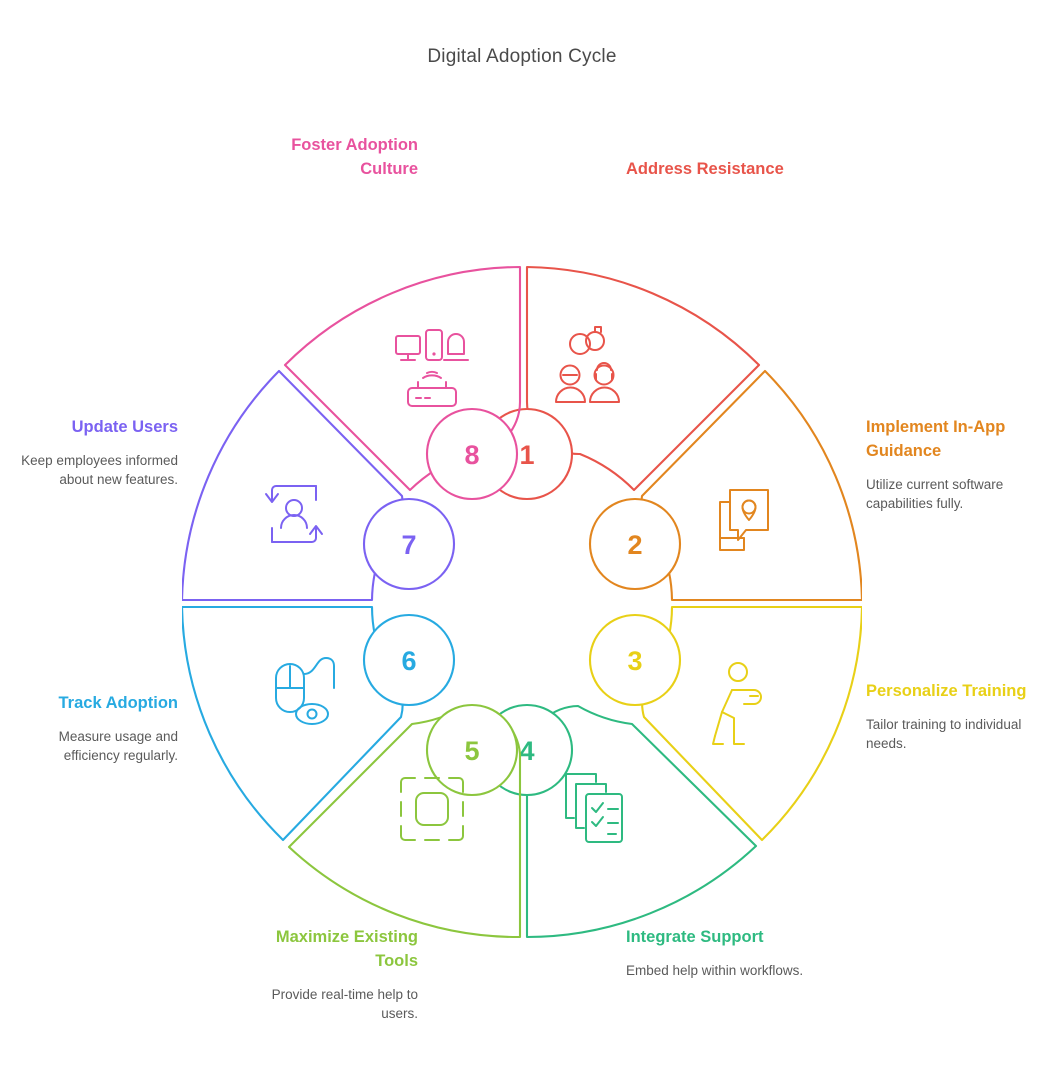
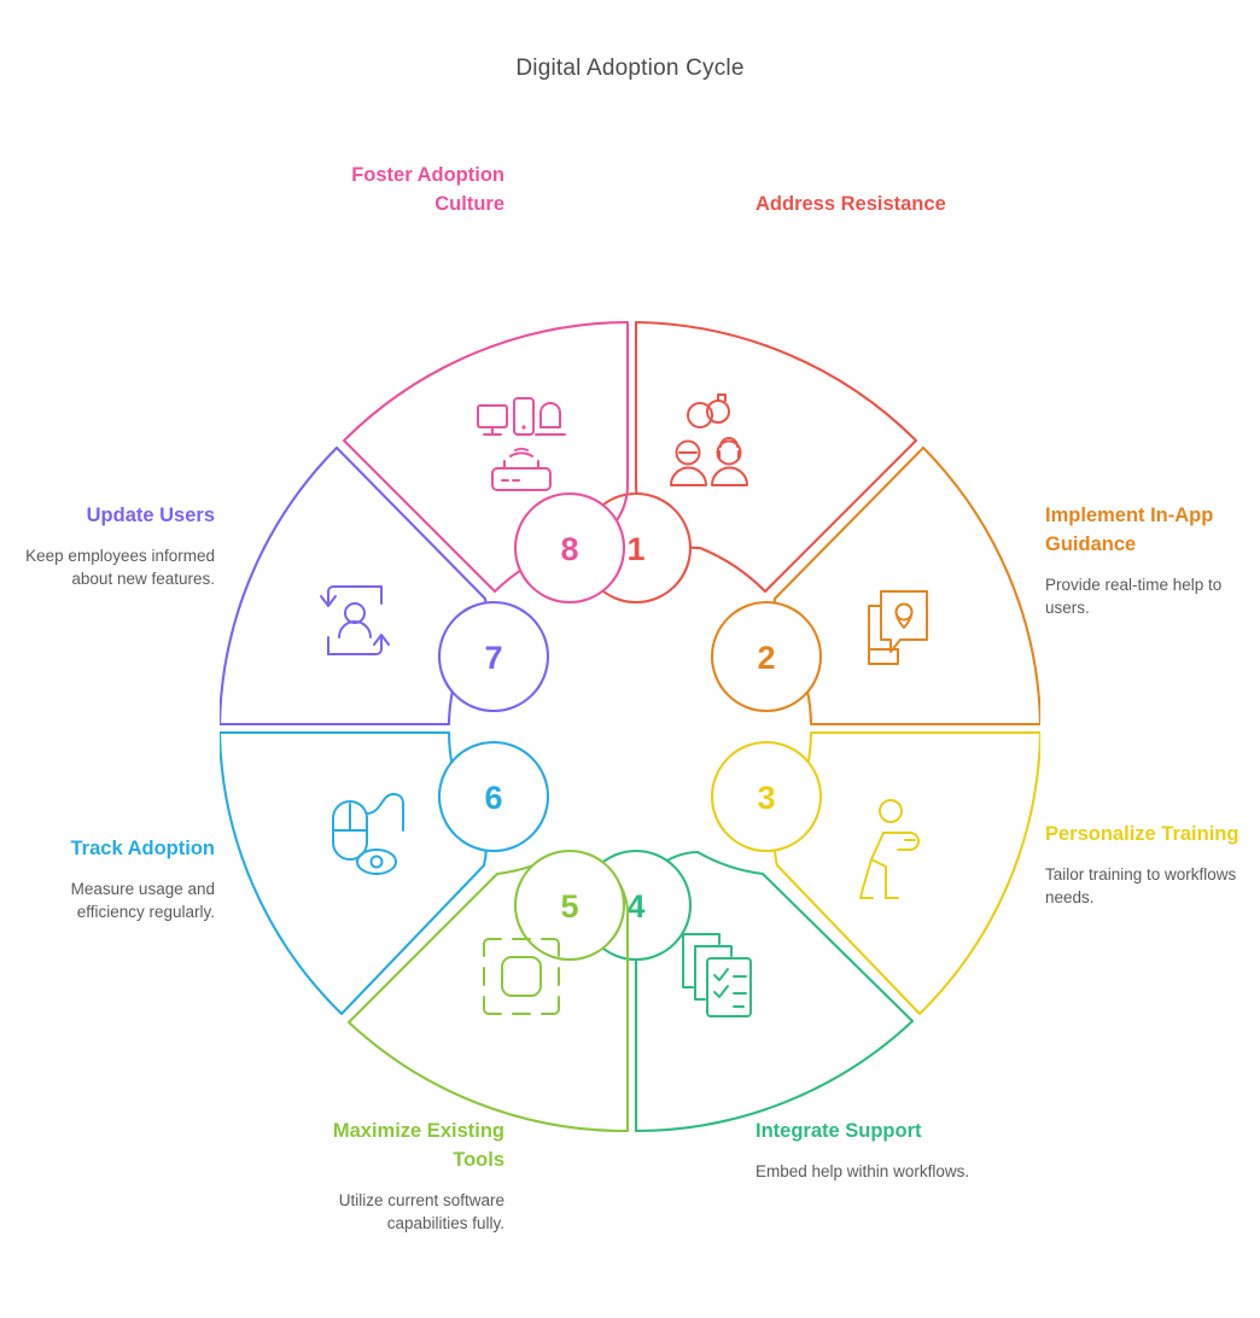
  Digital Adoption Cycle
  1
  2
  3
  4
  5
  6
  7
  8
  Address Resistance
  Implement In-App Guidance
- Utilize current software capabilities fully.
+ Provide real-time help to users.
  Personalize Training
- Tailor training to individual needs.
+ Tailor training to workflows needs.
  Integrate Support
  Embed help within workflows.
  Maximize Existing Tools
- Provide real-time help to users.
+ Utilize current software capabilities fully.
  Track Adoption
  Measure usage and efficiency regularly.
  Update Users
  Keep employees informed about new features.
  Foster Adoption Culture
